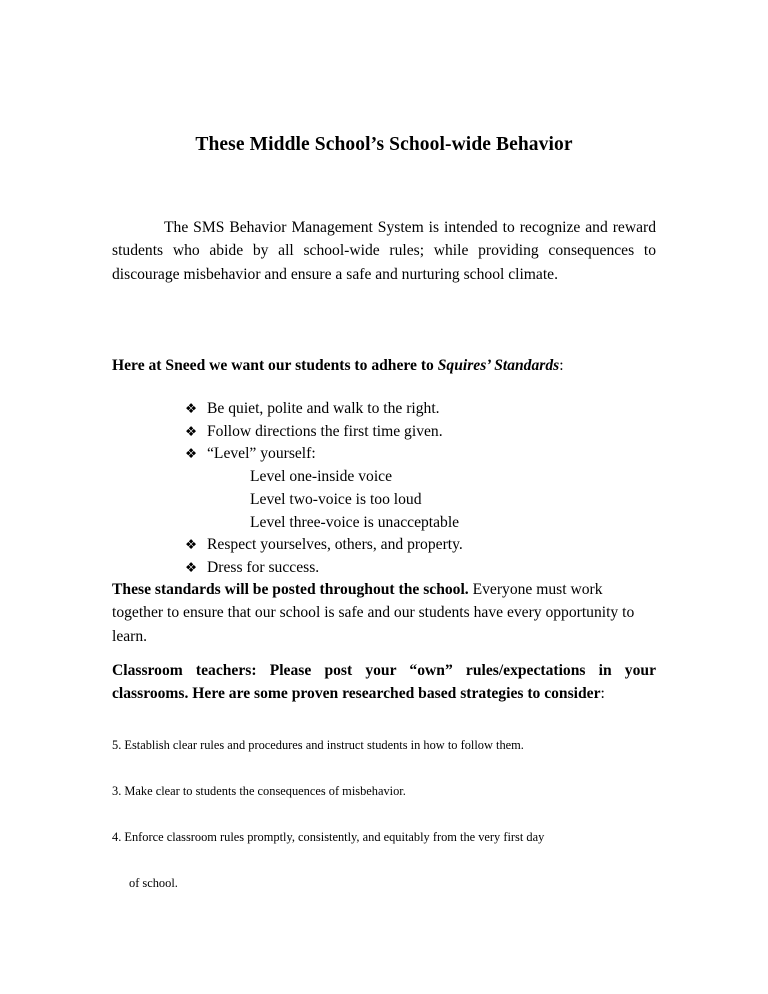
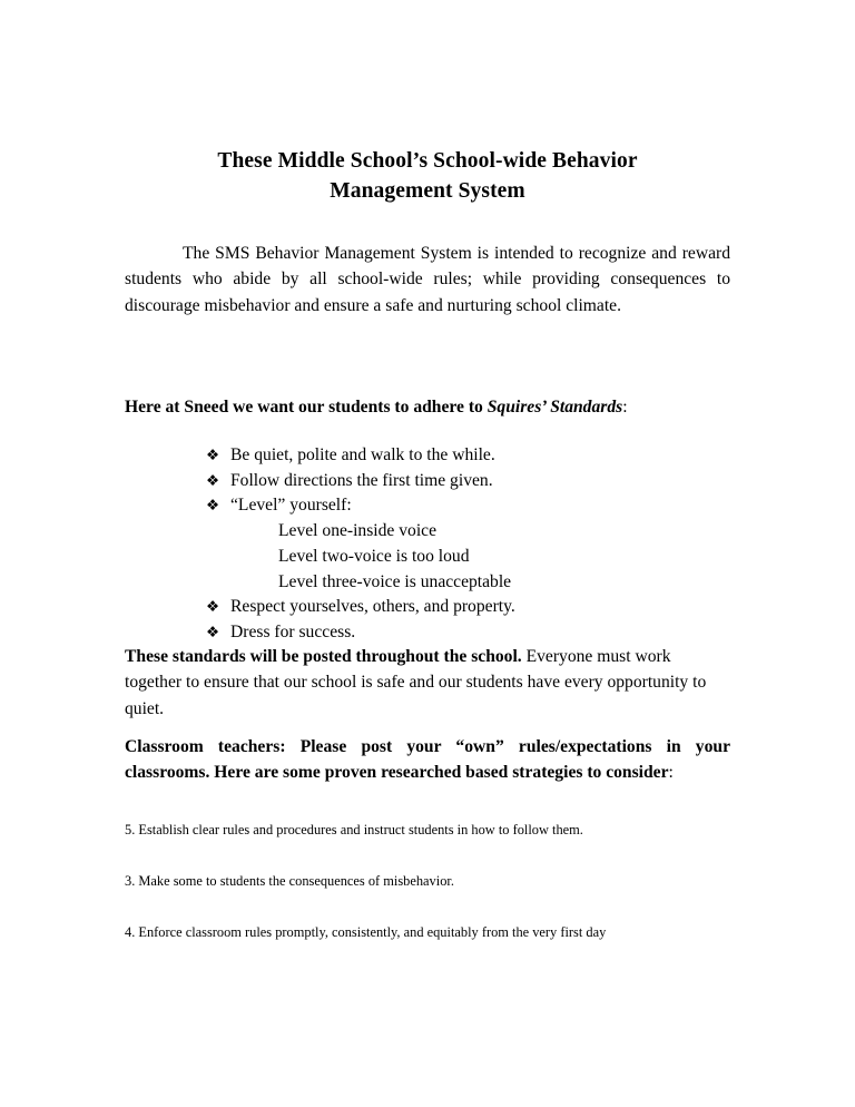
  These Middle School’s School-wide Behavior
+ Management System
  The SMS Behavior Management System is intended to recognize and reward students who abide by all school-wide rules; while providing consequences to discourage misbehavior and ensure a safe and nurturing school climate.
  Here at Sneed we want our students to adhere to Squires’ Standards:
  ❖
- Be quiet, polite and walk to the right.
+ Be quiet, polite and walk to the while.
  ❖
  Follow directions the first time given.
  ❖
  “Level” yourself:
  Level one-inside voice
  Level two-voice is too loud
  Level three-voice is unacceptable
  ❖
  Respect yourselves, others, and property.
  ❖
  Dress for success.
- These standards will be posted throughout the school. Everyone must work together to ensure that our school is safe and our students have every opportunity to learn.
+ These standards will be posted throughout the school. Everyone must work together to ensure that our school is safe and our students have every opportunity to quiet.
  Classroom teachers: Please post your “own” rules/expectations in your classrooms. Here are some proven researched based strategies to consider:
  5. Establish clear rules and procedures and instruct students in how to follow them.
- 3. Make clear to students the consequences of misbehavior.
+ 3. Make some to students the consequences of misbehavior.
  4. Enforce classroom rules promptly, consistently, and equitably from the very first day
- of school.
